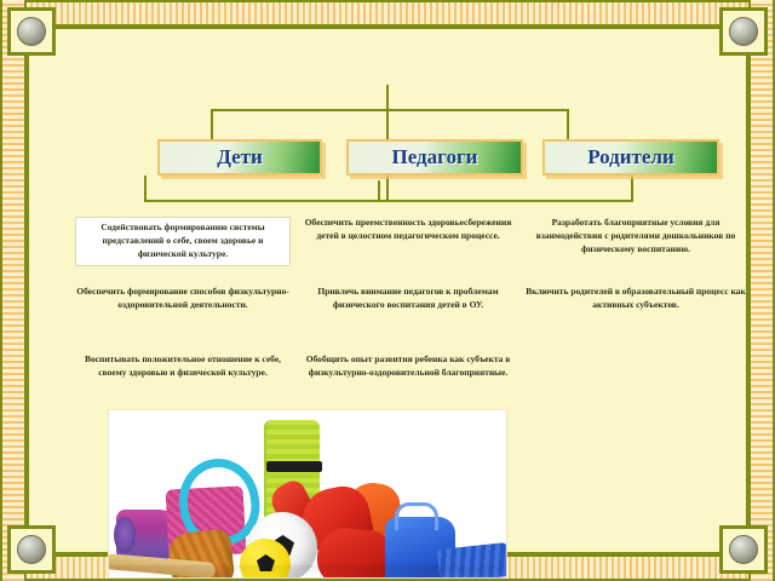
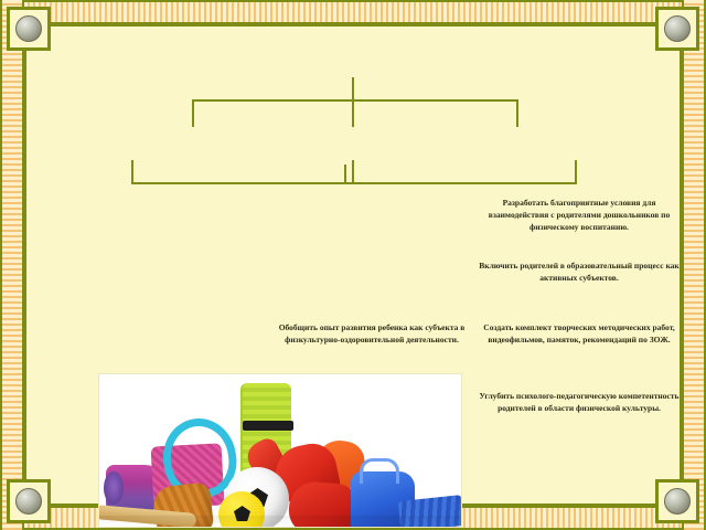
- Дети
- Педагоги
- Родители
- Содействовать формированию системы представлений о себе, своем здоровье и физической культуре.
- Обеспечить формирование способов физкультурно-оздоровительной деятельности.
- Воспитывать положительное отношение к себе, своему здоровью и физической культуре.
- Обеспечить преемственность здоровьесбережения детей в целостном педагогическом процессе.
- Привлечь внимание педагогов к проблемам физического воспитания детей в ОУ.
- Обобщить опыт развития ребенка как субъекта в физкультурно-оздоровительной благоприятные.
+ Обобщить опыт развития ребенка как субъекта в физкультурно-оздоровительной деятельности.
  Разработать благоприятные условия для взаимодействия с родителями дошкольников по физическому воспитанию.
  Включить родителей в образовательный процесс как активных субъектов.
+ Создать комплект творческих методических работ, видеофильмов, памяток, рекомендаций по ЗОЖ.
+ Углубить психолого-педагогическую компетентность родителей в области физической культуры.
